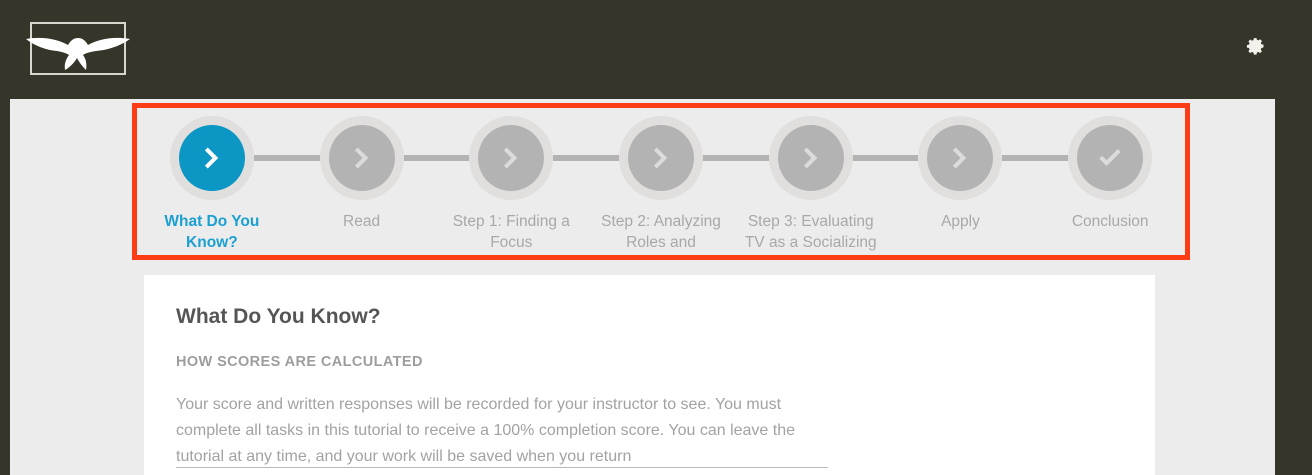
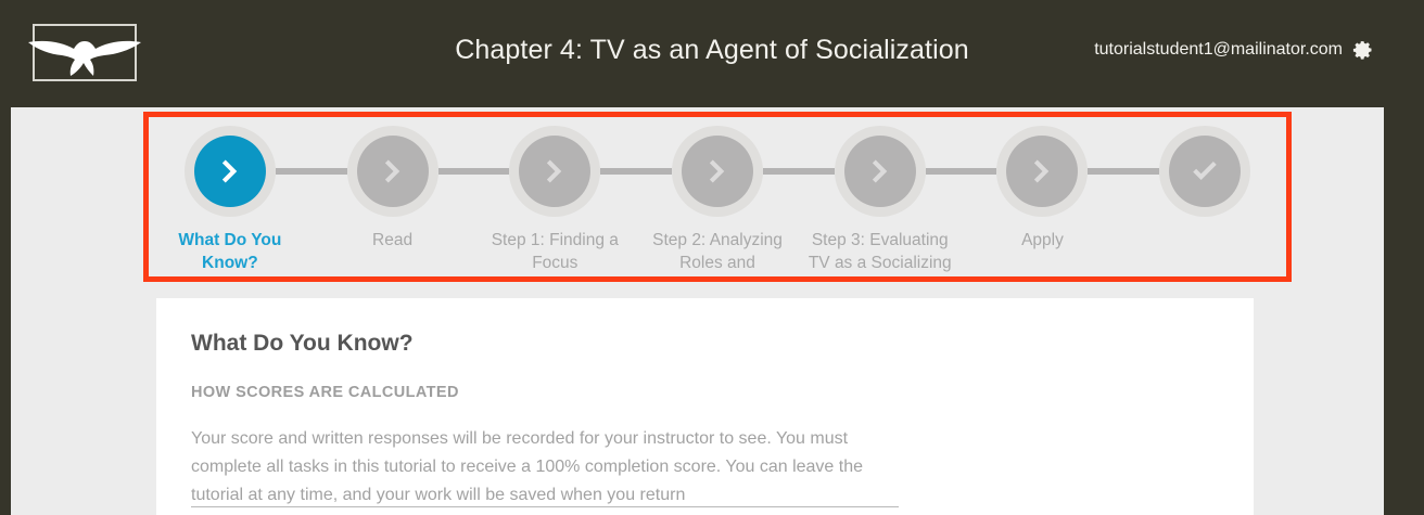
+ Chapter 4: TV as an Agent of Socialization
+ tutorialstudent1@mailinator.com
  What Do You Know?
  Read
  Step 1: Finding a Focus
  Step 3: Evaluating TV as a Socializing
  Apply
- Conclusion
  What Do You Know?
  HOW SCORES ARE CALCULATED
  Your score and written responses will be recorded for your instructor to see. You must complete all tasks in this tutorial to receive a 100% completion score. You can leave the tutorial at any time, and your work will be saved when you return
